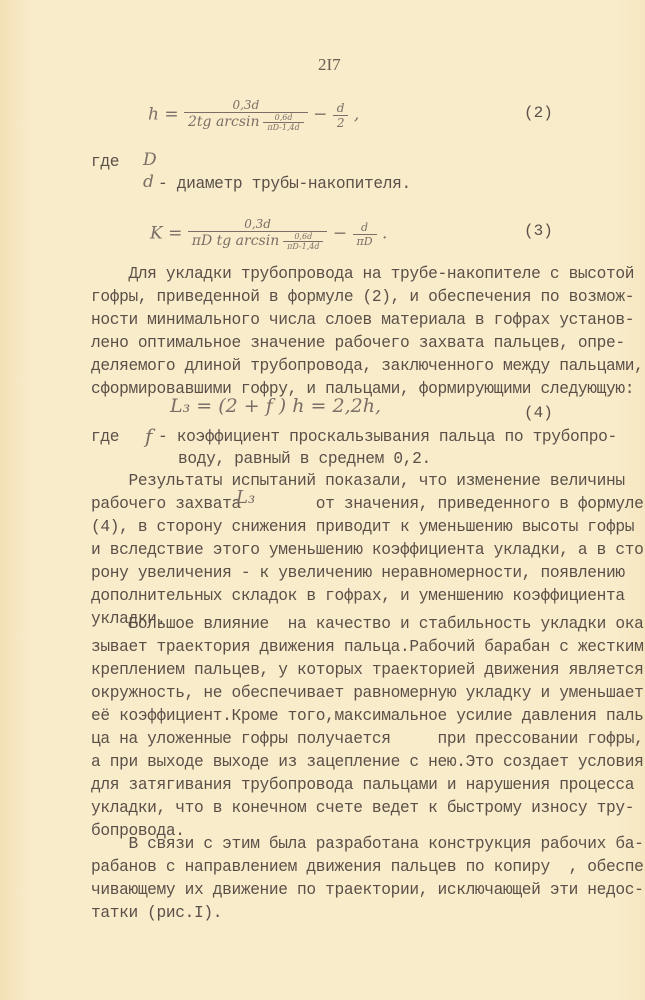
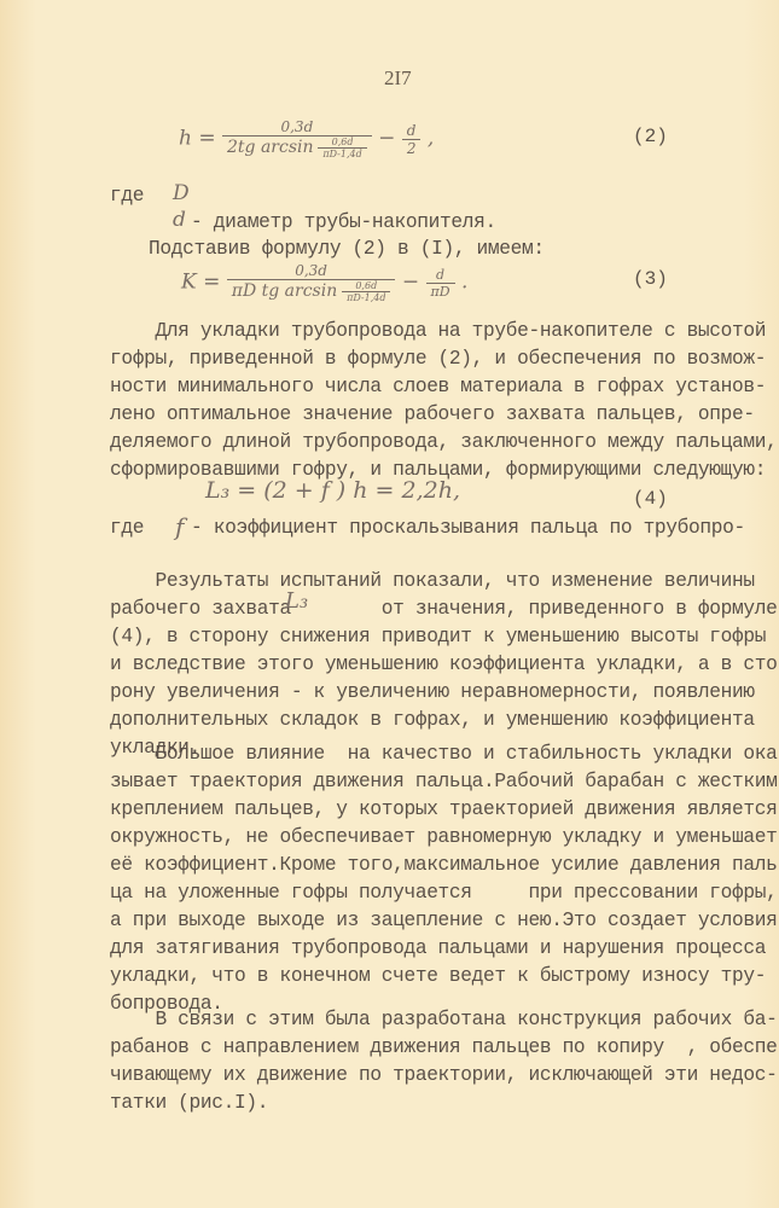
  2I7
  h =
  0,3d
  2tg arcsin
  0,6d
  πD-1,4d
  −
  d
  2
  ,
  (2)
  где
  D
  d
  - диаметр трубы-накопителя.
+ Подставив формулу (2) в (I), имеем:
  K =
  0,3d
  πD tg arcsin
  0,6d
  πD-1,4d
  −
  d
  πD
  .
  (3)
  Для укладки трубопровода на трубе-накопителе с высотой
  гофры, приведенной в формуле (2), и обеспечения по возмож-
  ности минимального числа слоев материала в гофрах установ-
  лено оптимальное значение рабочего захвата пальцев, опре-
  деляемого длиной трубопровода, заключенного между пальцами,
  сформировавшими гофру, и пальцами, формирующими следующую:
  L₃ = (2 + f ) h = 2,2h,
  (4)
  где
  f
  - коэффициент проскальзывания пальца по трубопро-
- воду, равный в среднем 0,2.
  Результаты испытаний показали, что изменение величины
  рабочего захвата от значения, приведенного в формуле
  L₃
  (4), в сторону снижения приводит к уменьшению высоты гофры
  и вследствие этого уменьшению коэффициента укладки, а в сто
  рону увеличения - к увеличению неравномерности, появлению
  дополнительных складок в гофрах, и уменшению коэффициента
  укладки.
  Большое влияние на качество и стабильность укладки ока
  зывает траектория движения пальца.Рабочий барабан с жестким
  креплением пальцев, у которых траекторией движения является
  окружность, не обеспечивает равномерную укладку и уменьшает
  её коэффициент.Кроме того,максимальное усилие давления паль
  ца на уложенные гофры получается при прессовании гофры,
  а при выходе выходе из зацепление с нею.Это создает условия
  для затягивания трубопровода пальцами и нарушения процесса
  укладки, что в конечном счете ведет к быстрому износу тру-
  бопровода.
  В связи с этим была разработана конструкция рабочих ба-
  рабанов с направлением движения пальцев по копиру , обеспе
  чивающему их движение по траектории, исключающей эти недос-
  татки (рис.I).
